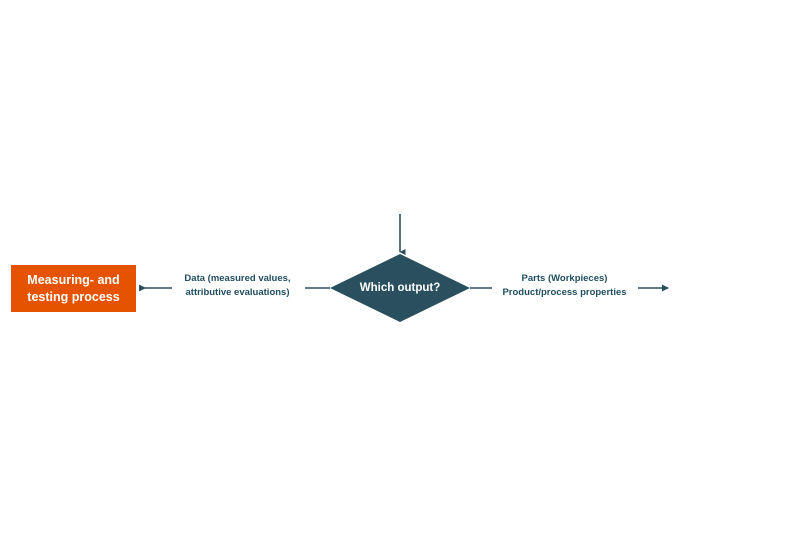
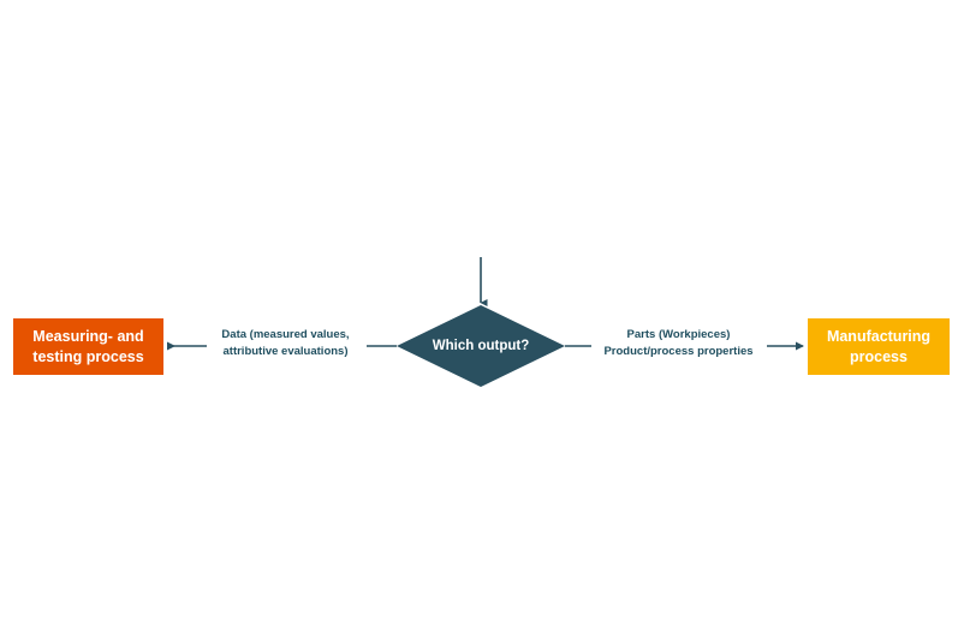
  Which output?
  Measuring- and
  testing process
+ Manufacturing
+ process
  Data (measured values,
  attributive evaluations)
  Parts (Workpieces)
  Product/process properties
